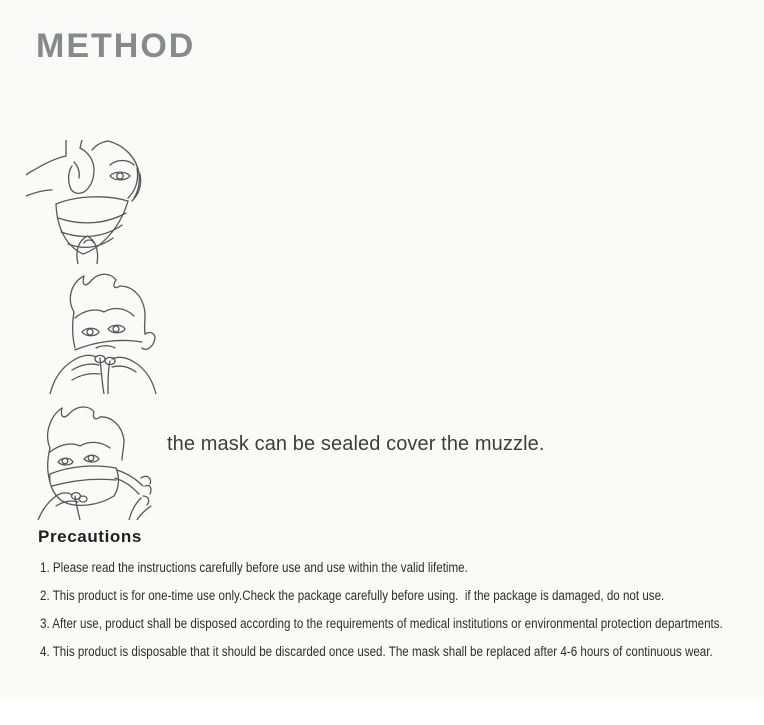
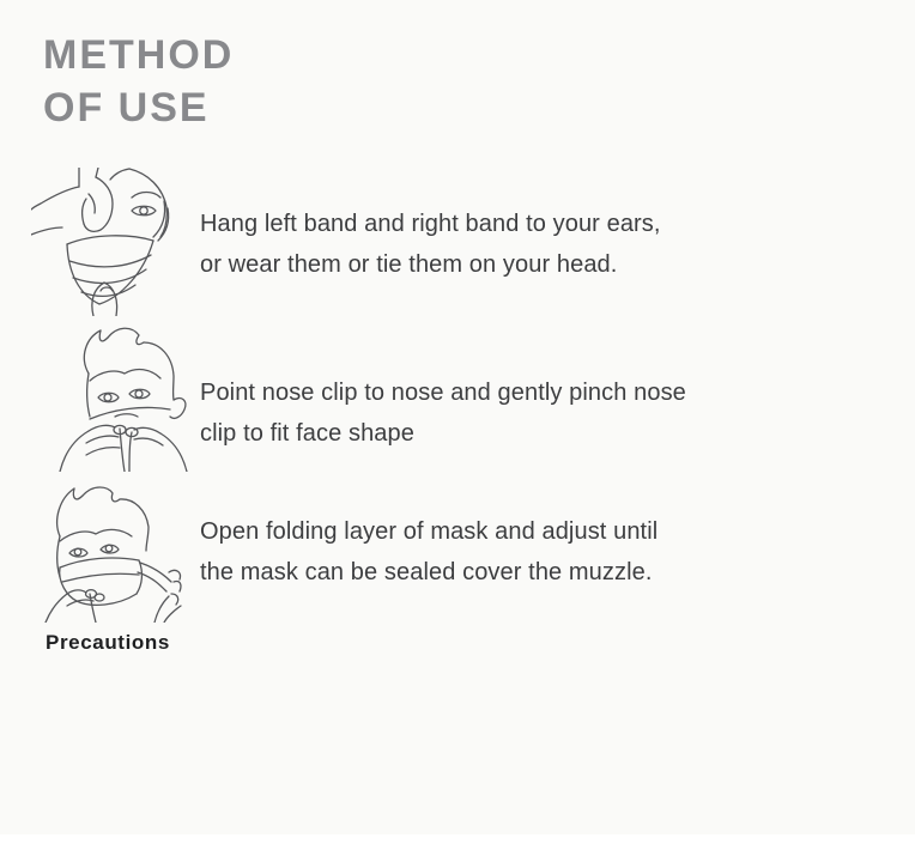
  METHOD
+ OF USE
+ Hang left band and right band to your ears,
+ or wear them or tie them on your head.
+ Point nose clip to nose and gently pinch nose
+ clip to fit face shape
+ Open folding layer of mask and adjust until
  the mask can be sealed cover the muzzle.
  Precautions
- 1. Please read the instructions carefully before use and use within the valid lifetime.
- 2. This product is for one-time use only.Check the package carefully before using. if the package is damaged, do not use.
- 3. After use, product shall be disposed according to the requirements of medical institutions or environmental protection departments.
- 4. This product is disposable that it should be discarded once used. The mask shall be replaced after 4-6 hours of continuous wear.
